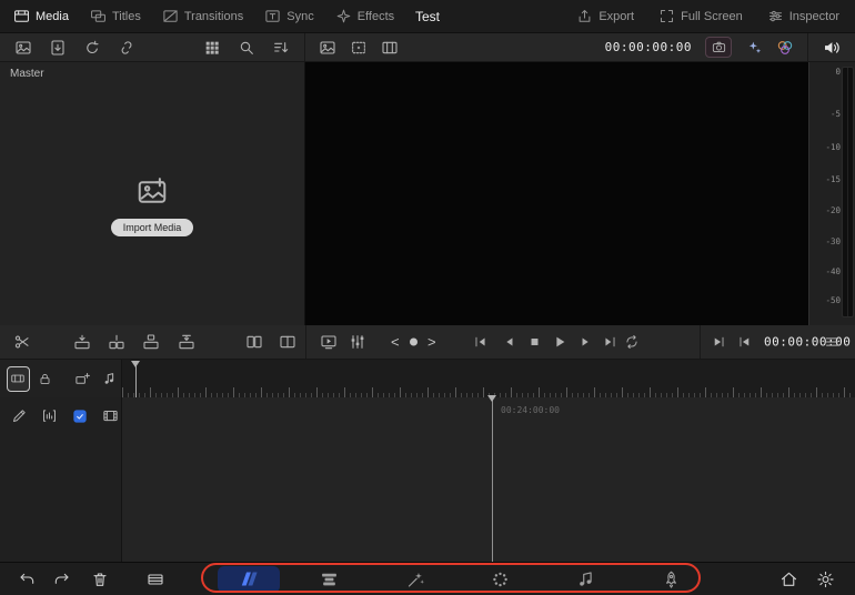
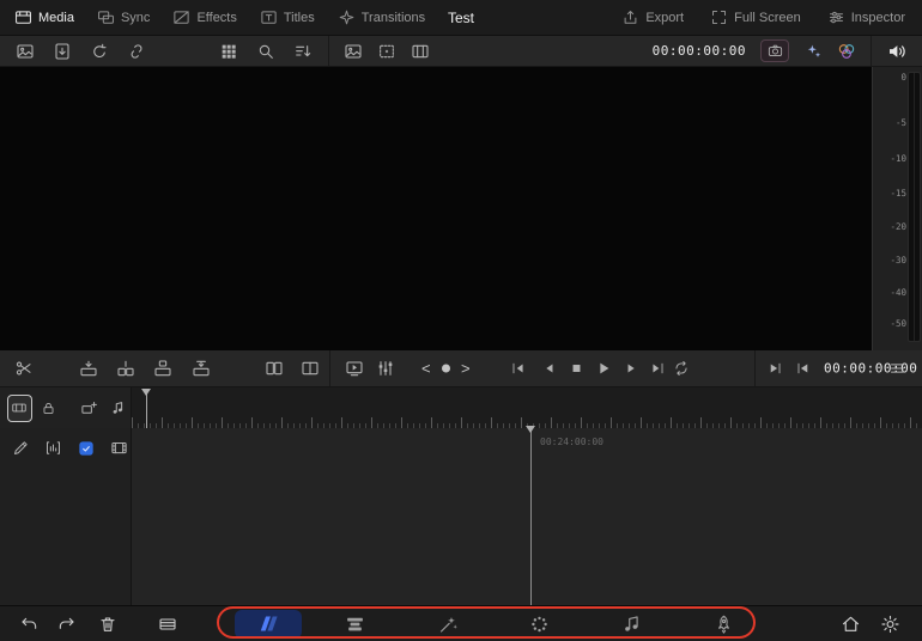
  Media
- Titles
+ Sync
- Transitions
+ Effects
- Sync
+ Titles
- Effects
+ Transitions
  Test
  Export
  Full Screen
  Inspector
  00:00:00:00
- Master
- Import Media
  0
  -5
  -10
  -15
  -20
  -30
  -40
  -50
  <
  >
  00:00:0000
  00:24:00:00
